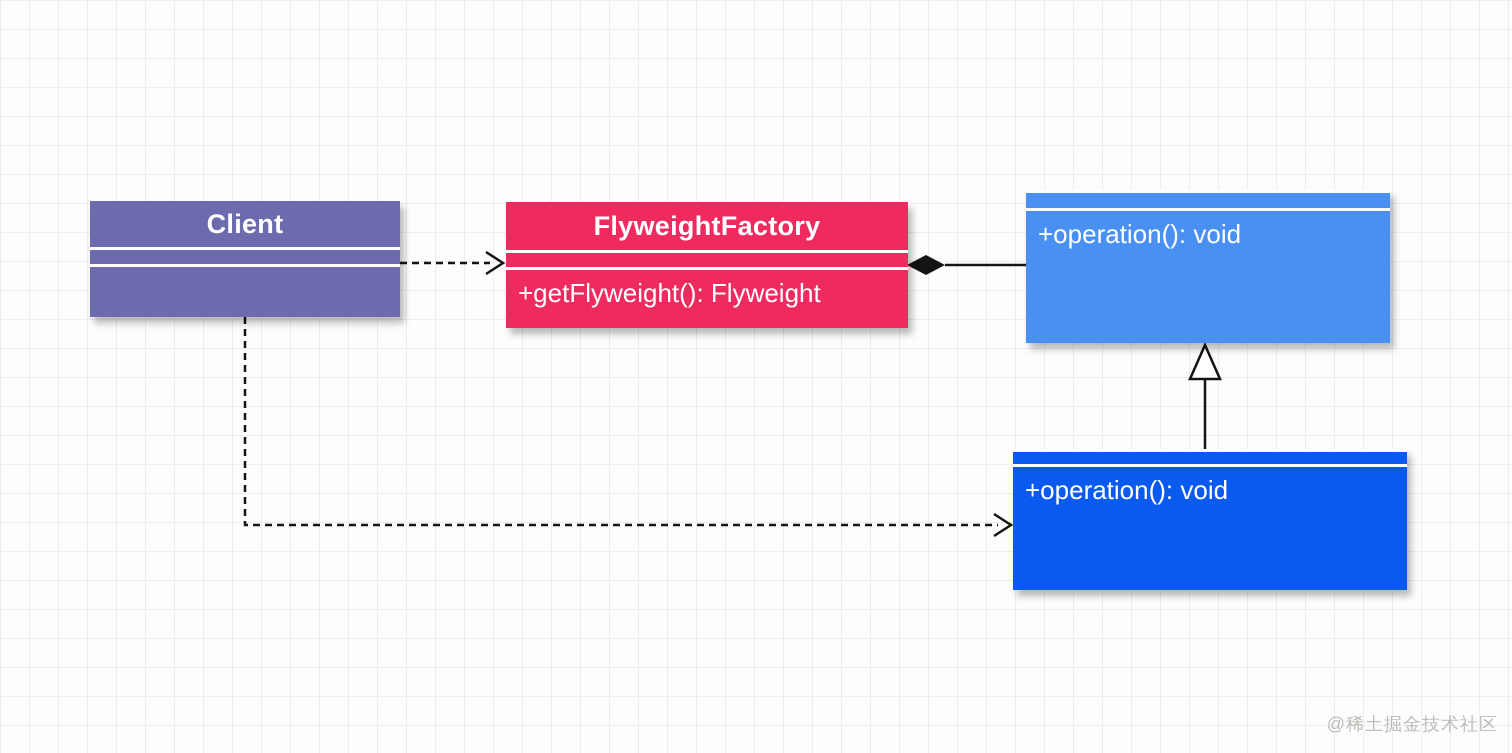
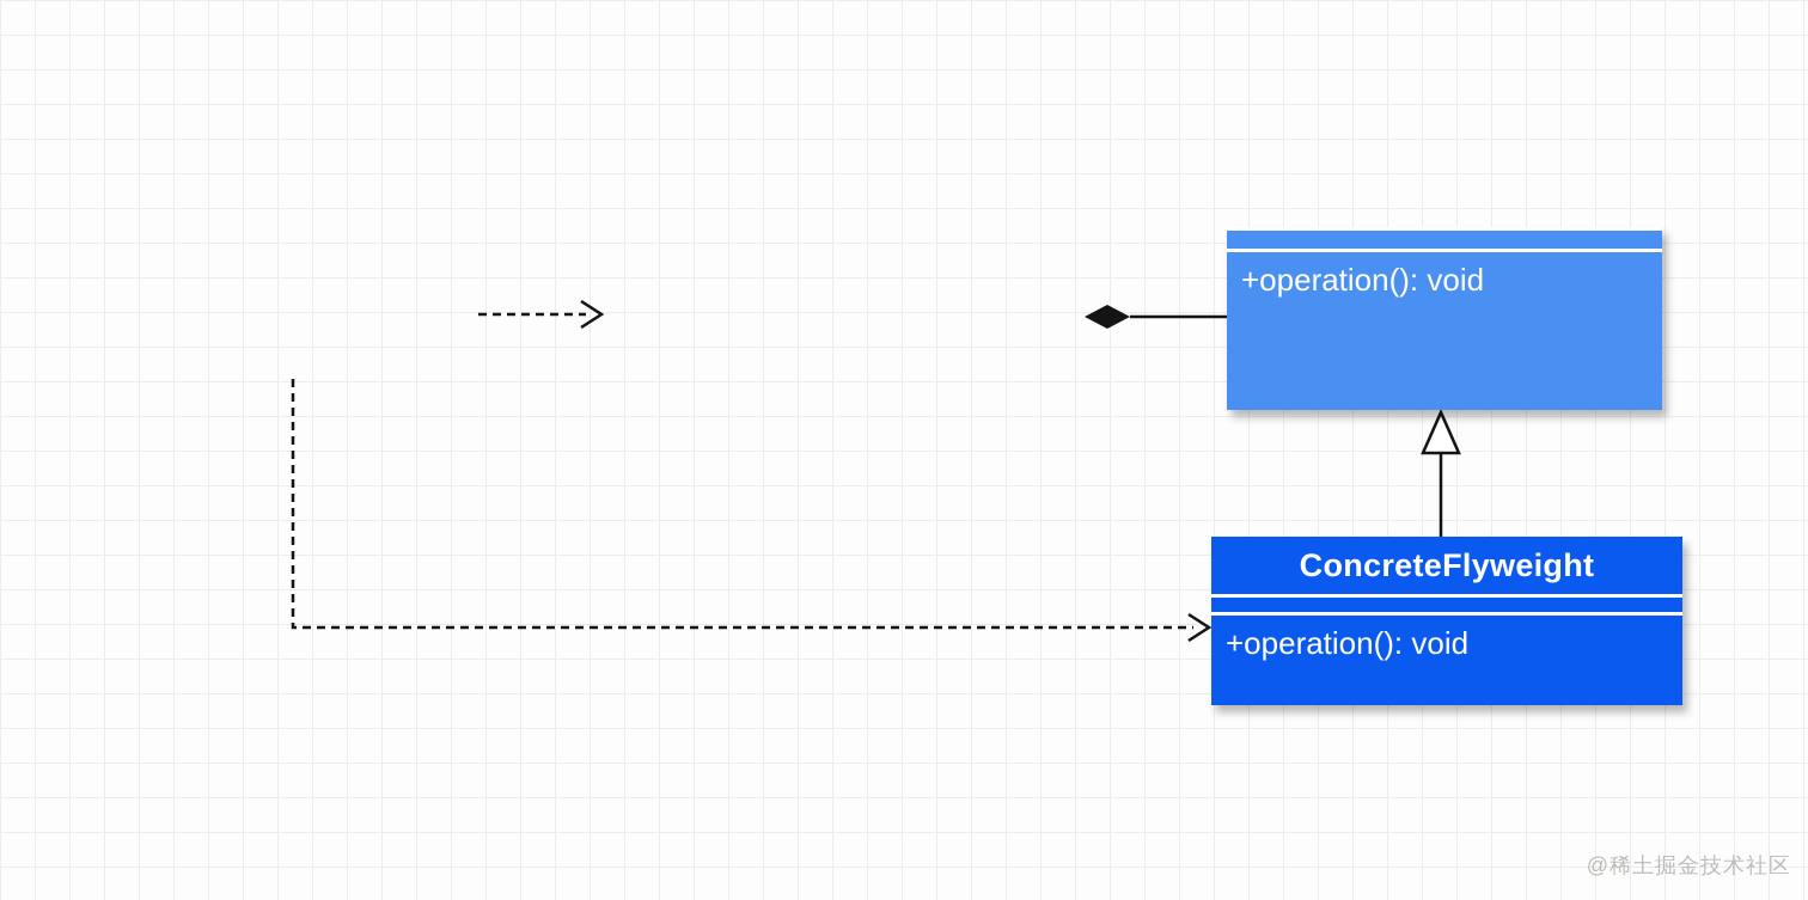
- Client
- FlyweightFactory
- +getFlyweight(): Flyweight
  +operation(): void
+ ConcreteFlyweight
  +operation(): void
  @稀土掘金技术社区
